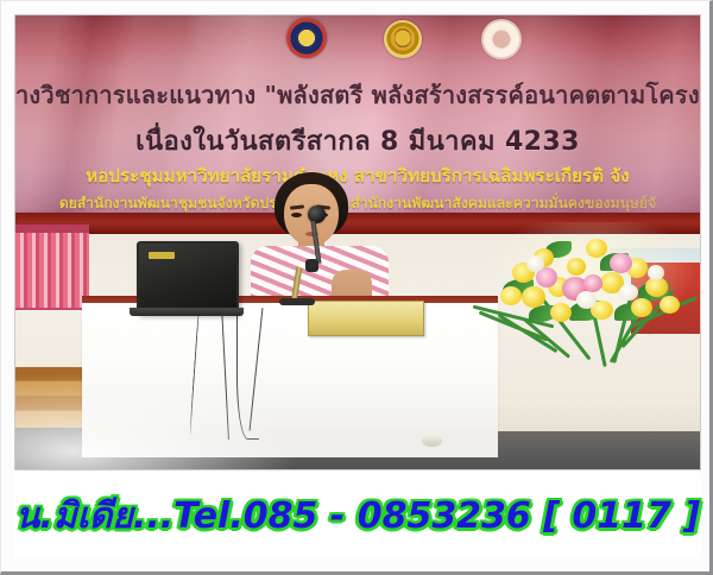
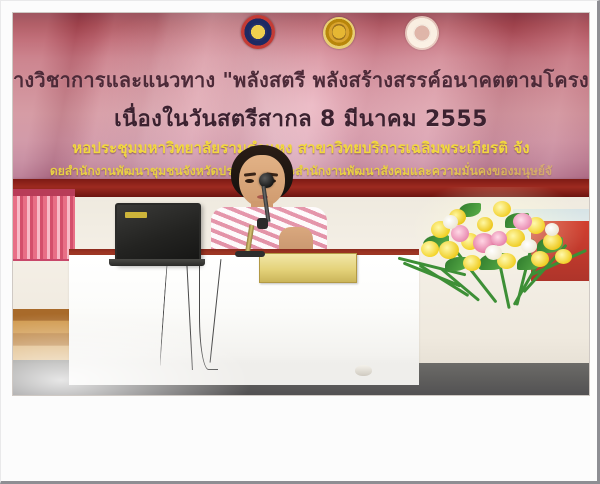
  างวิชาการและแนวทาง "พลังสตรี พลังสร้างสรรค์อนาคตตามโครง
- เนื่องในวันสตรีสากล 8 มีนาคม 4233
+ เนื่องในวันสตรีสากล 8 มีนาคม 2555
  หอประชุมมหาวิทยาลัยรามหง สาขาวิทยบริการเฉลิมพระเกียรติ จัง
  ดยสำนักงานพัฒนาชุมชนจังหวัดปรสำนักงานพัฒนาสังคมและความมั่นคงของมนุษย์จั
- น.มิเดีย...Tel.085 - 0853236 [ 0117 ]
